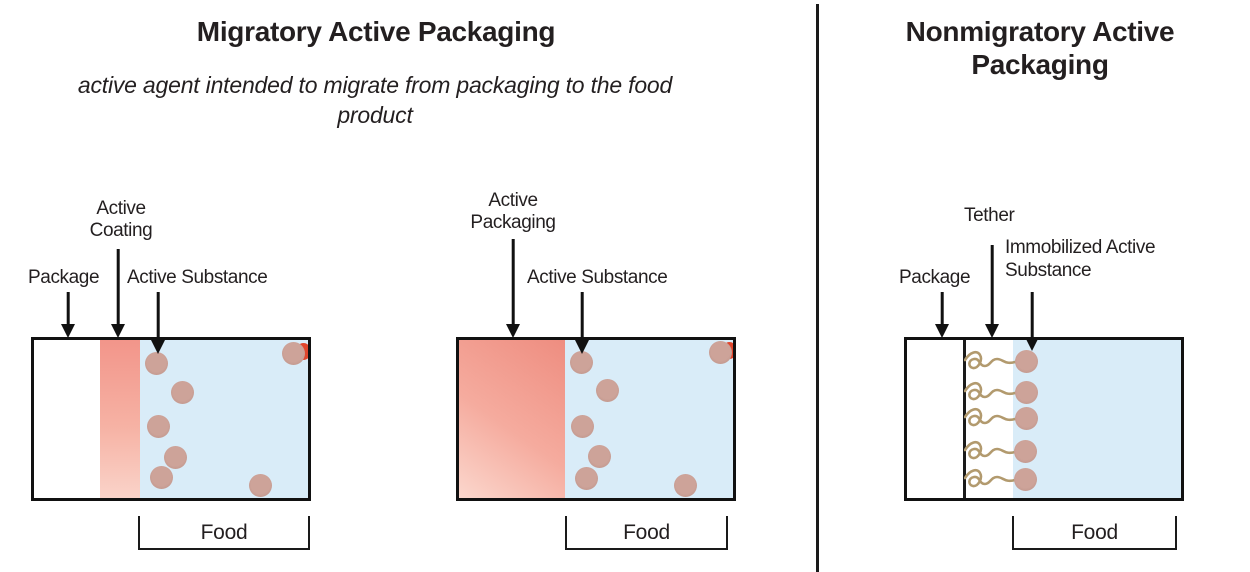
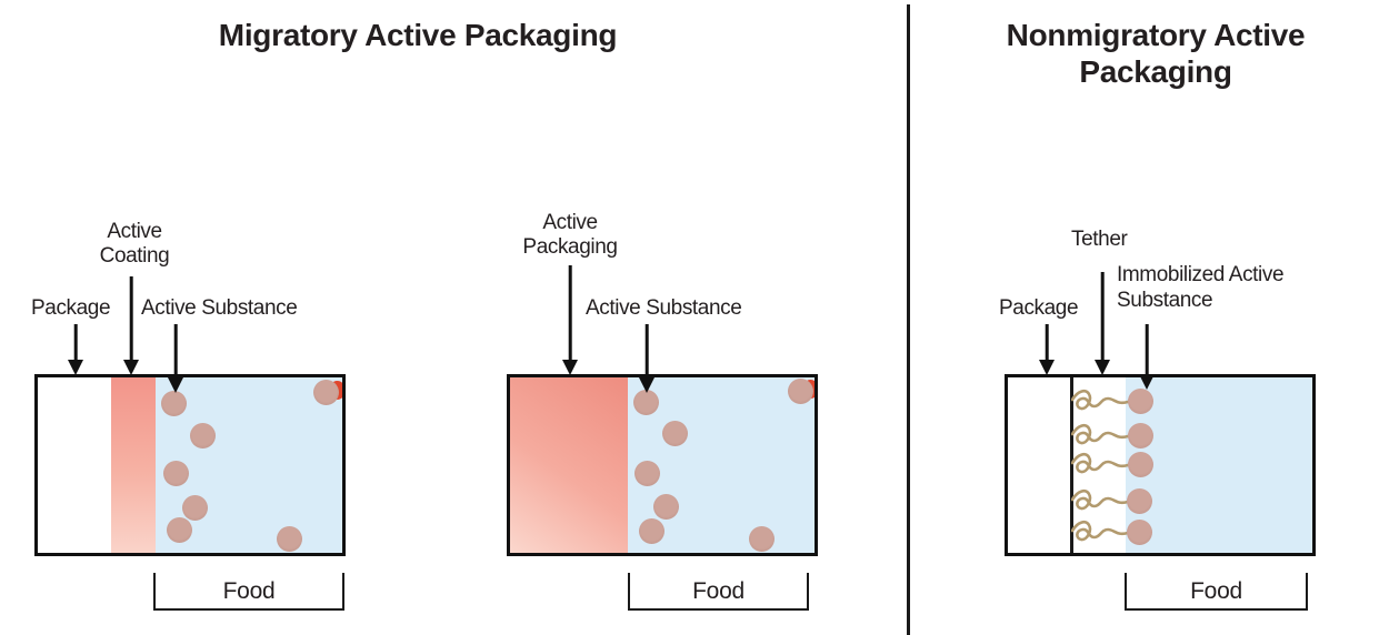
  Migratory Active Packaging
- active agent intended to migrate from packaging to the food product
  Active Coating
  Package
  Active Substance
  Food
  Active Packaging
  Active Substance
  Food
  Nonmigratory Active Packaging
  Tether
  Immobilized Active Substance
  Package
  Food
